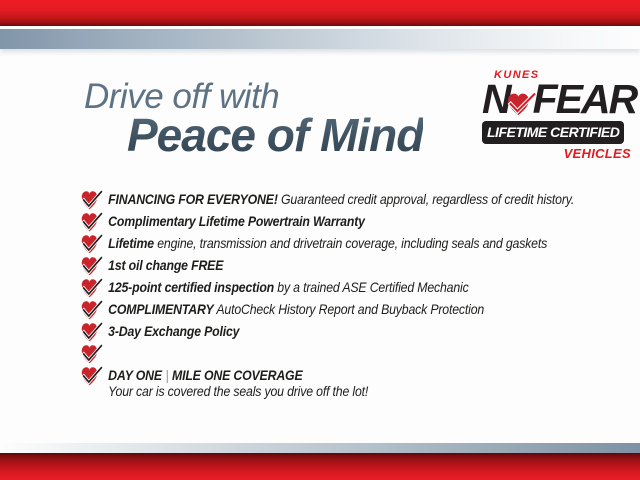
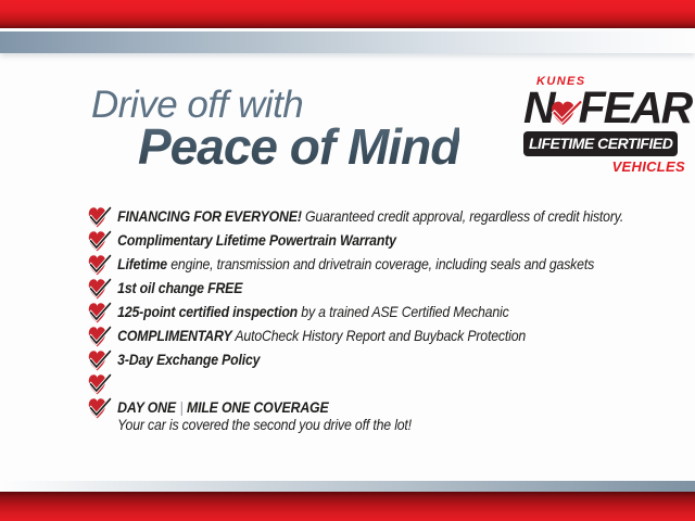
  Drive off with
  Peace of Mind
  KUNES
  N FEAR
  LIFETIME CERTIFIED
  VEHICLES
  FINANCING FOR EVERYONE! Guaranteed credit approval, regardless of credit history.
  Complimentary Lifetime Powertrain Warranty
  Lifetime engine, transmission and drivetrain coverage, including seals and gaskets
  1st oil change FREE
  125-point certified inspection by a trained ASE Certified Mechanic
  COMPLIMENTARY AutoCheck History Report and Buyback Protection
  3-Day Exchange Policy
  DAY ONE | MILE ONE COVERAGE
- Your car is covered the seals you drive off the lot!
+ Your car is covered the second you drive off the lot!
